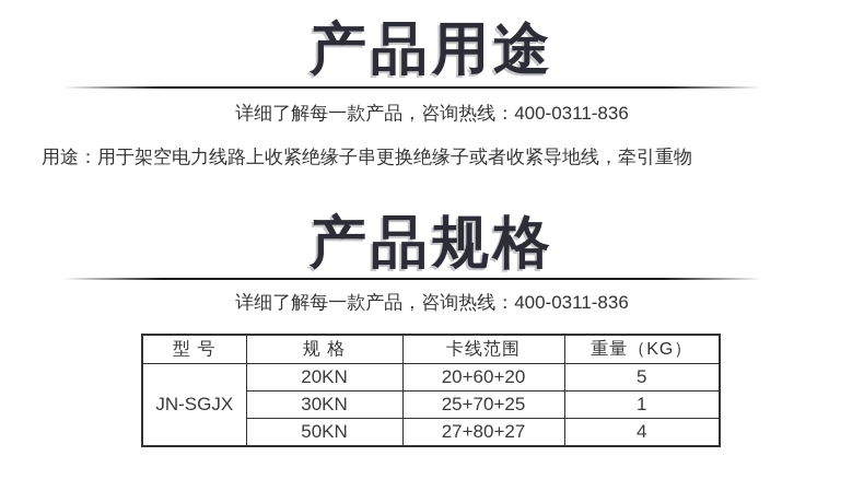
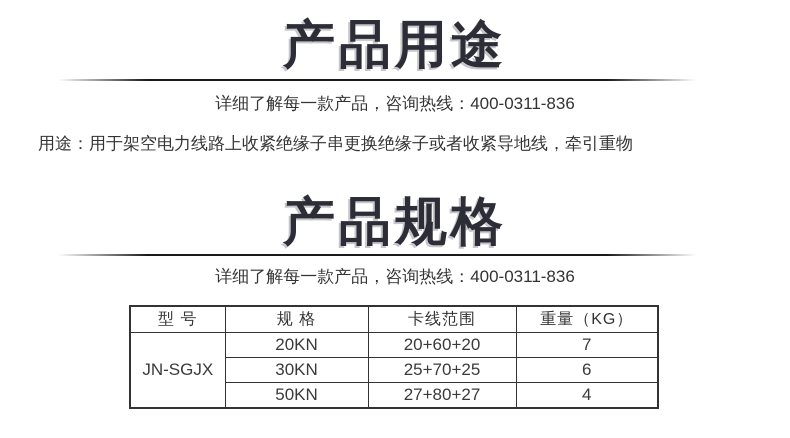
  产品用途
  详细了解每一款产品，咨询热线：400-0311-836
  用途：用于架空电力线路上收紧绝缘子串更换绝缘子或者收紧导地线，牵引重物
  产品规格
  详细了解每一款产品，咨询热线：400-0311-836
  型 号	规 格	卡线范围	重量（KG）
- JN-SGJX	20KN	20+60+20	5
+ JN-SGJX	20KN	20+60+20	7
- 30KN	25+70+25	1
+ 30KN	25+70+25	6
  50KN	27+80+27	4
